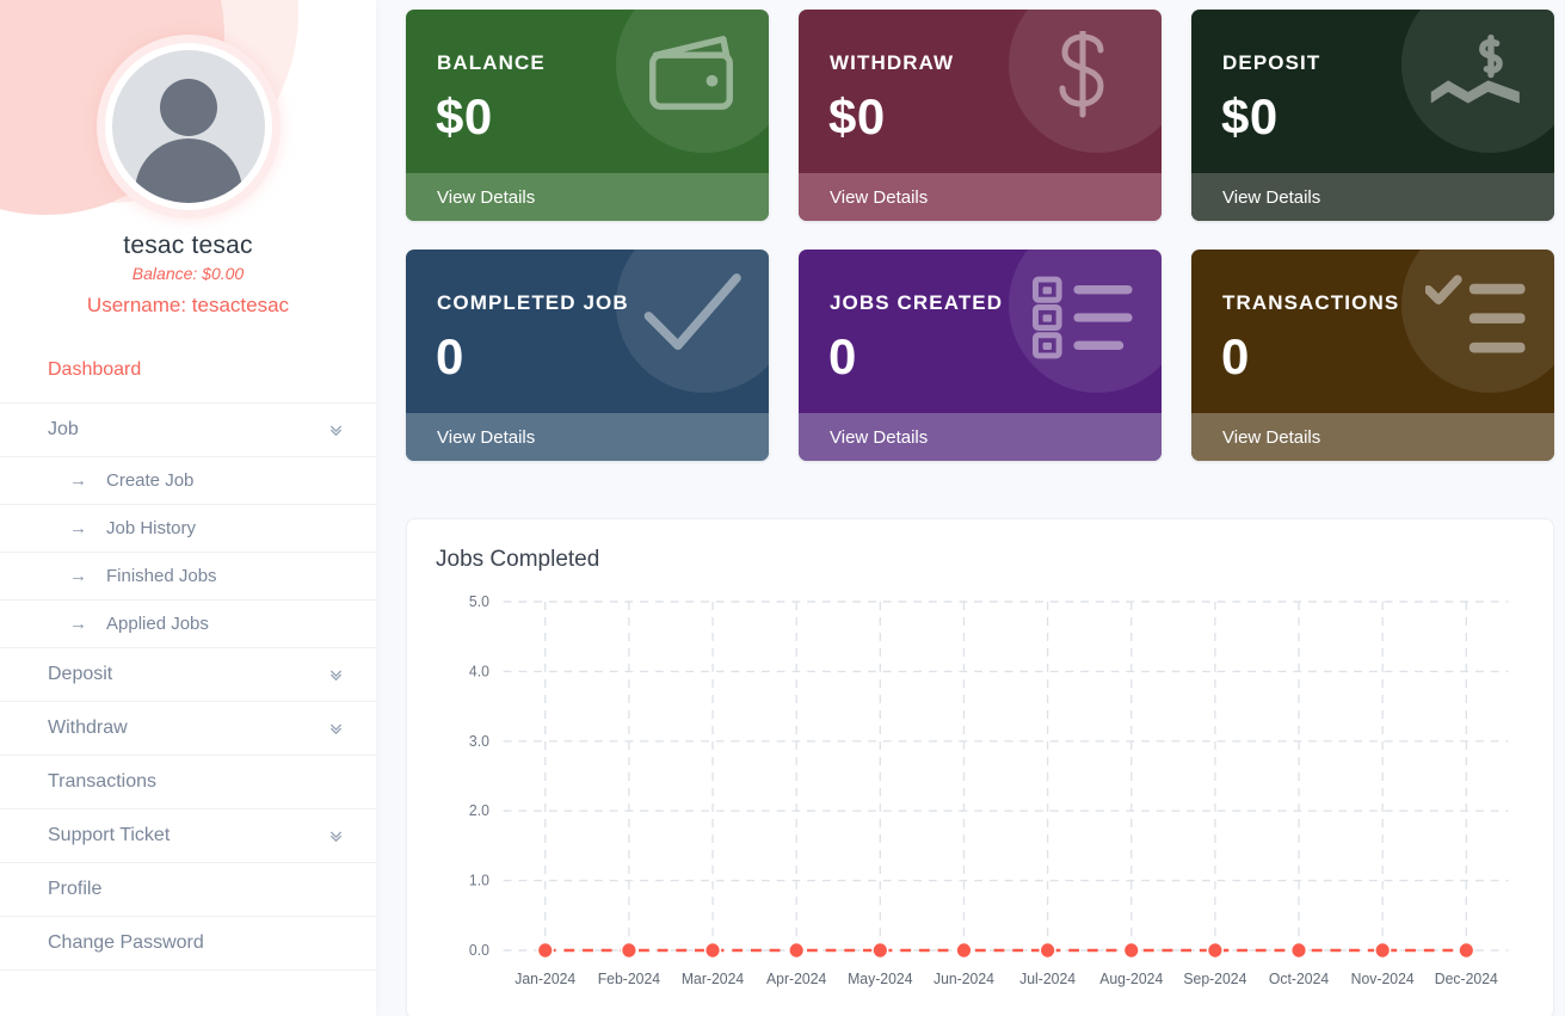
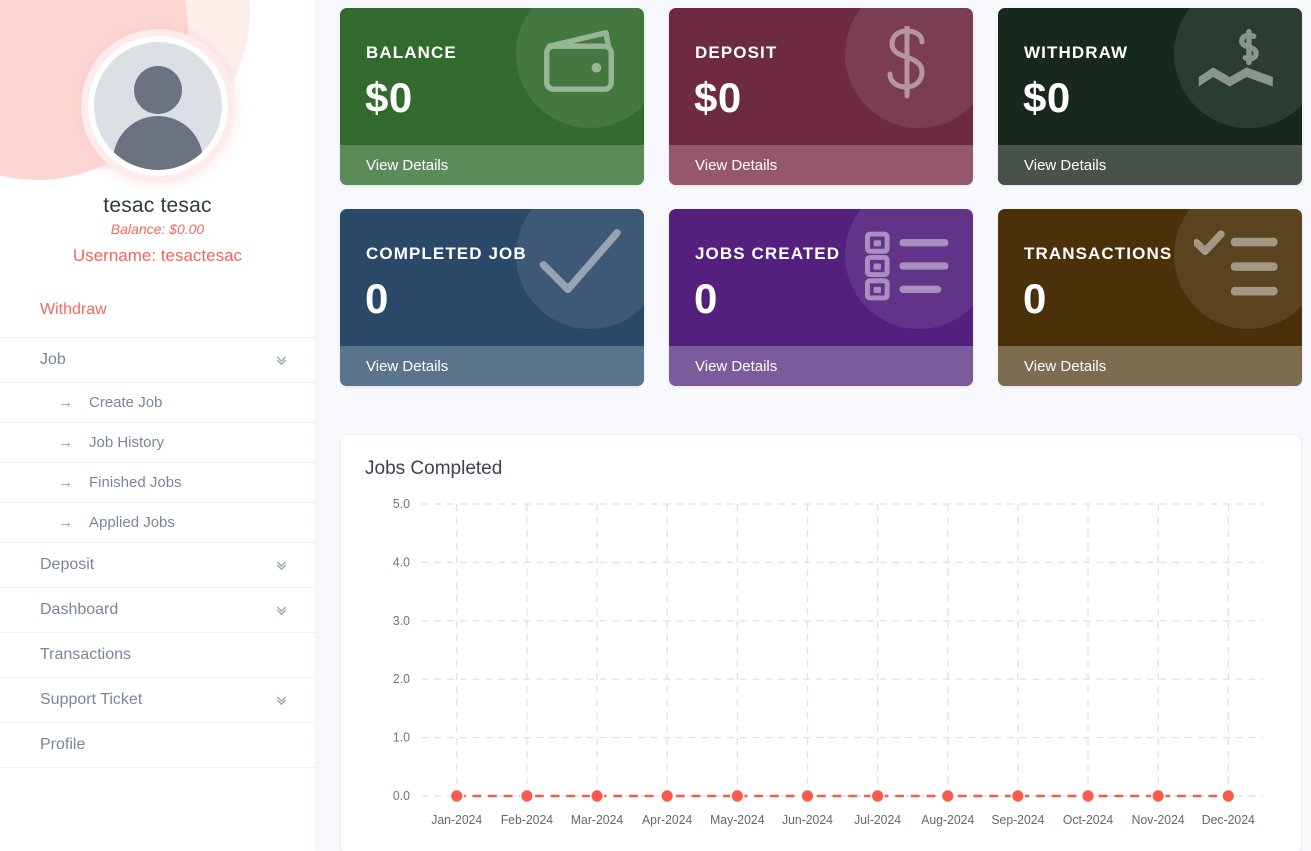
  tesac tesac
  Balance: $0.00
  Username: tesactesac
- Dashboard
+ Withdraw
  Job
  →
  Create Job
  →
  Job History
  →
  Finished Jobs
  →
  Applied Jobs
  Deposit
- Withdraw
+ Dashboard
  Transactions
  Support Ticket
  Profile
- Change Password
  BALANCE
  $0
  View Details
- WITHDRAW
+ DEPOSIT
  $0
  View Details
- DEPOSIT
+ WITHDRAW
  $0
  View Details
  COMPLETED JOB
  0
  View Details
  JOBS CREATED
  0
  View Details
  TRANSACTIONS
  0
  View Details
  Jobs Completed
  5.0
  4.0
  3.0
  2.0
  1.0
  0.0
  Jan-2024
  Feb-2024
  Mar-2024
  Apr-2024
  May-2024
  Jun-2024
  Jul-2024
  Aug-2024
  Sep-2024
  Oct-2024
  Nov-2024
  Dec-2024
